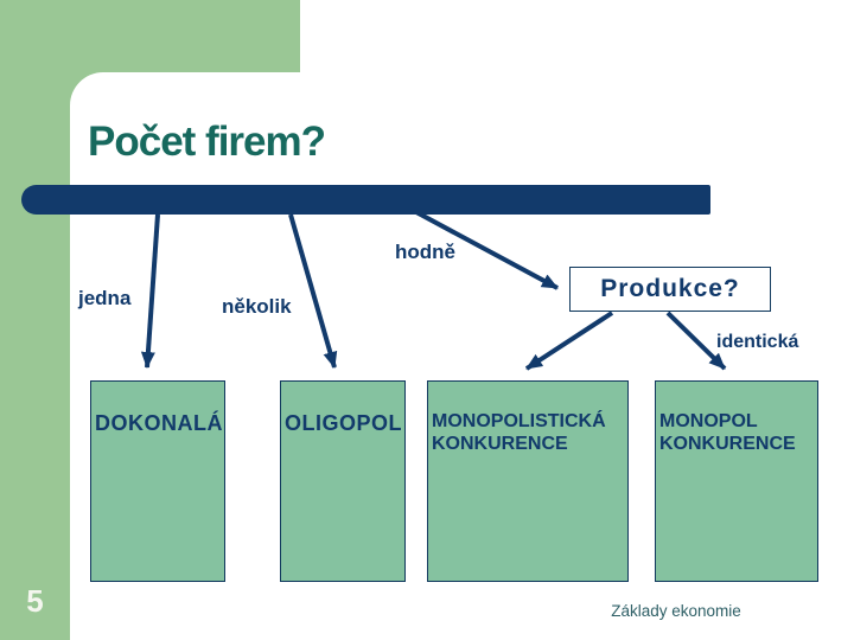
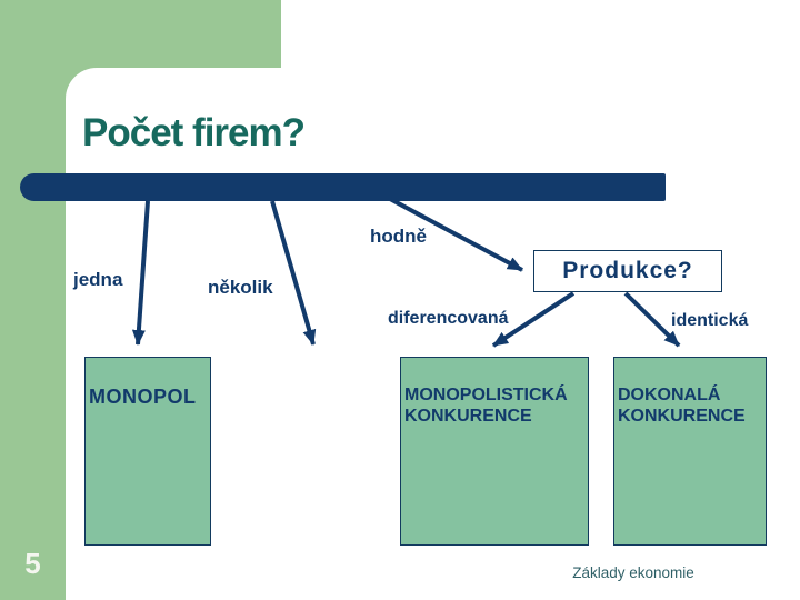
  Počet firem?
  jedna
  několik
  hodně
  Produkce?
+ diferencovaná
  identická
- DOKONALÁ
+ MONOPOL
- OLIGOPOL
  MONOPOLISTICKÁ
  KONKURENCE
- MONOPOL
+ DOKONALÁ
  KONKURENCE
  5
  Základy ekonomie
